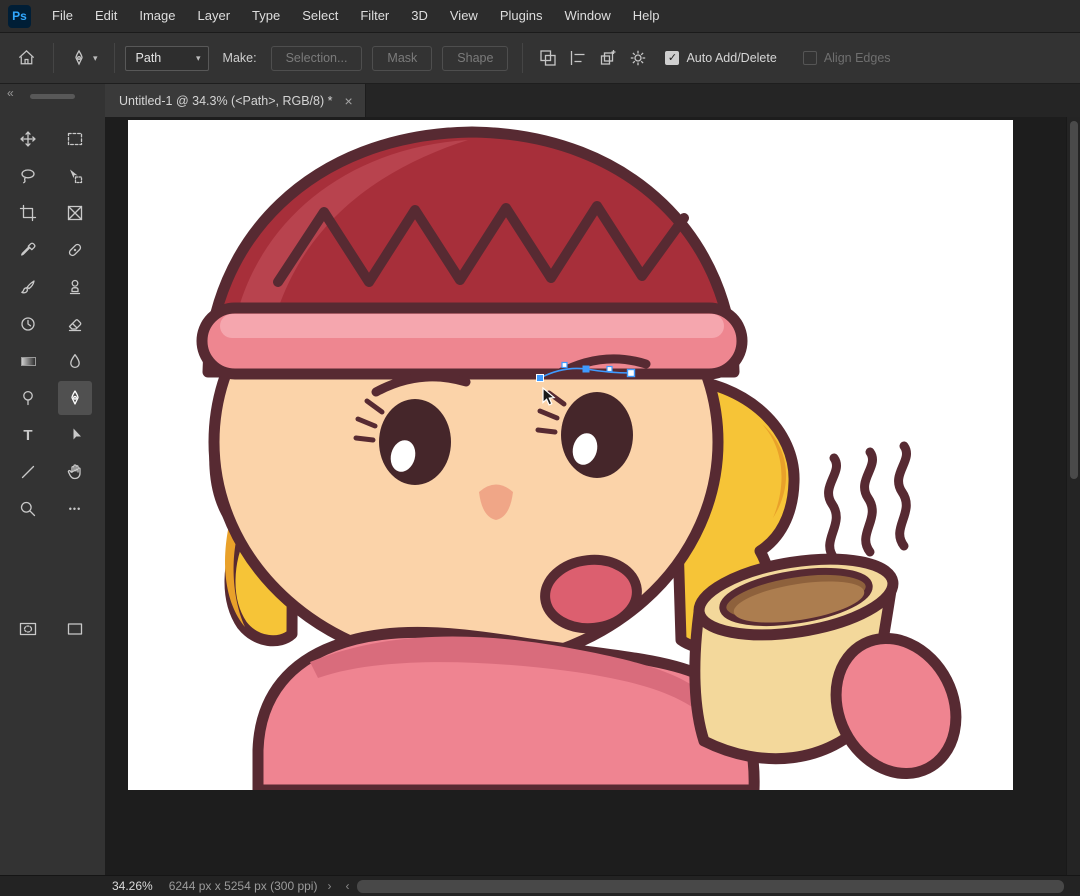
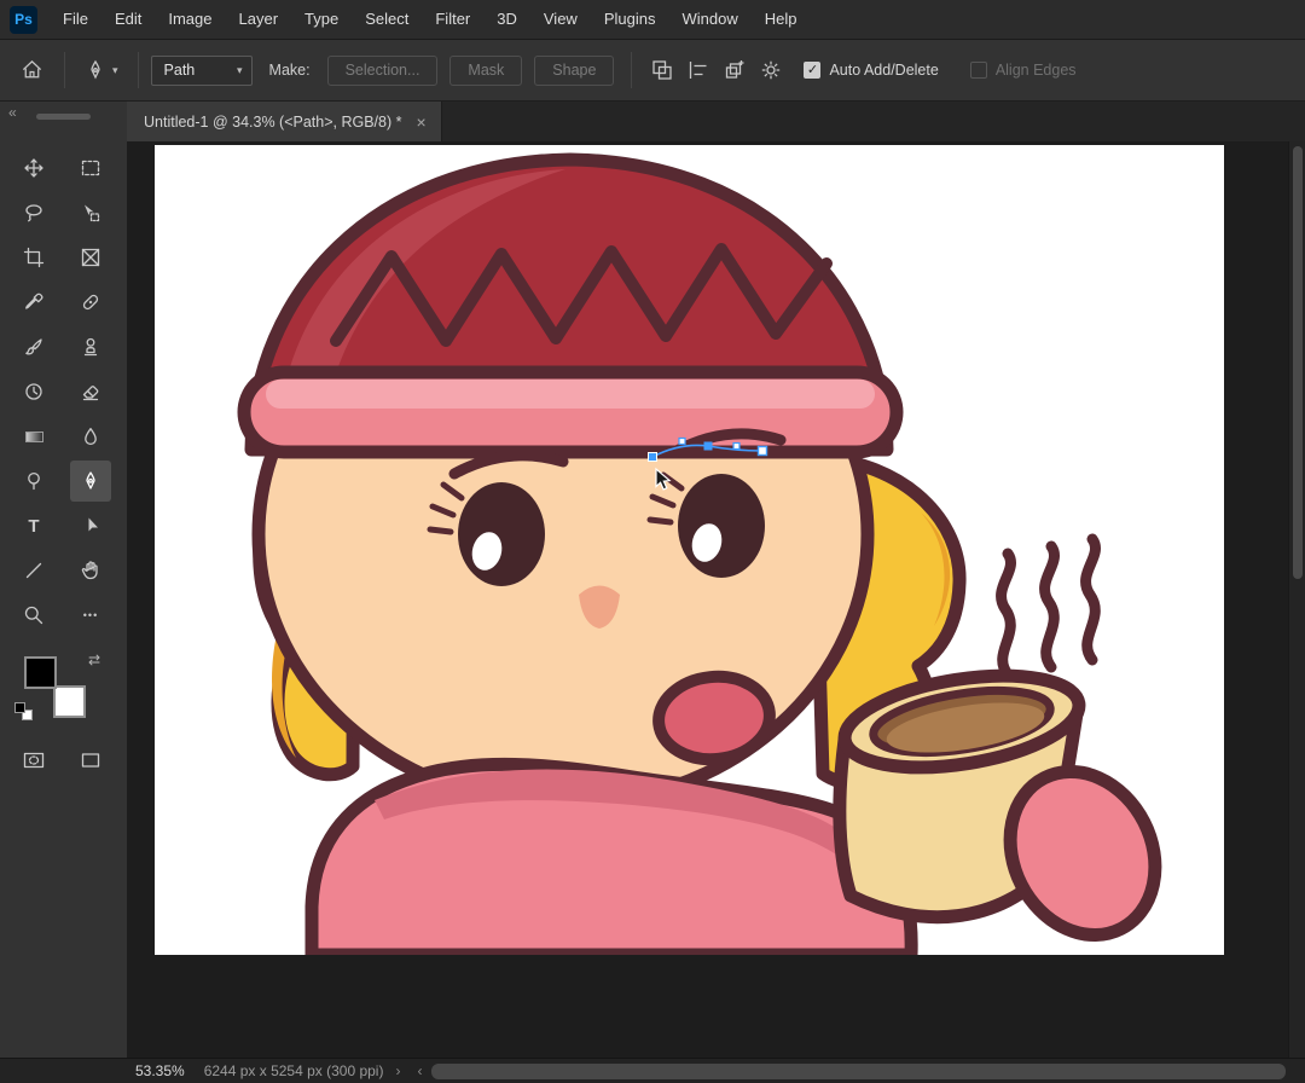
  Ps
  File
  Edit
  Image
  Layer
  Type
  Select
  Filter
  3D
  View
  Plugins
  Window
  Help
  ▾
  Path
  ▾
  Make:
  Selection...
  Mask
  Shape
  ✓
  Auto Add/Delete
  Align Edges
  Untitled-1 @ 34.3% (<Path>, RGB/8) *
  ×
  «
  T
  •••
+ ⇄
- 34.26%
+ 53.35%
  6244 px x 5254 px (300 ppi)
  ›
  ‹
